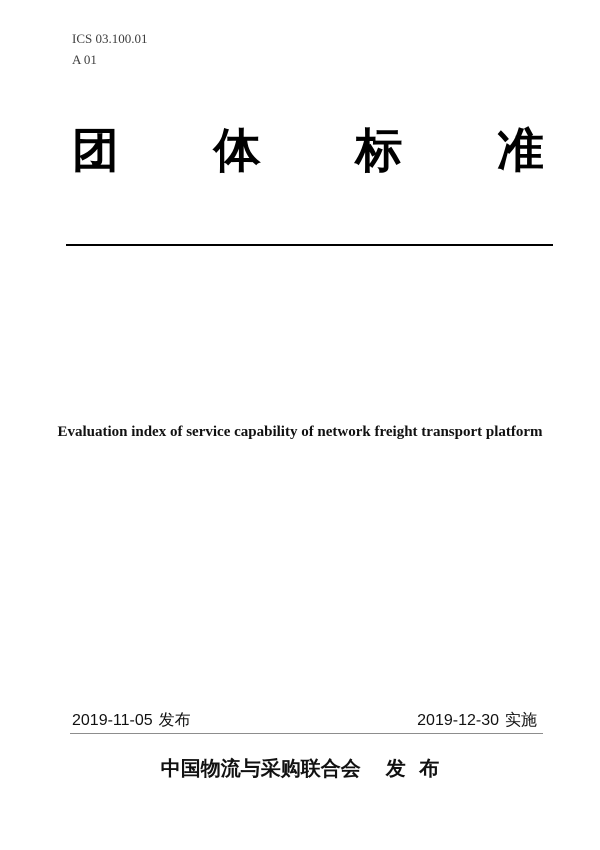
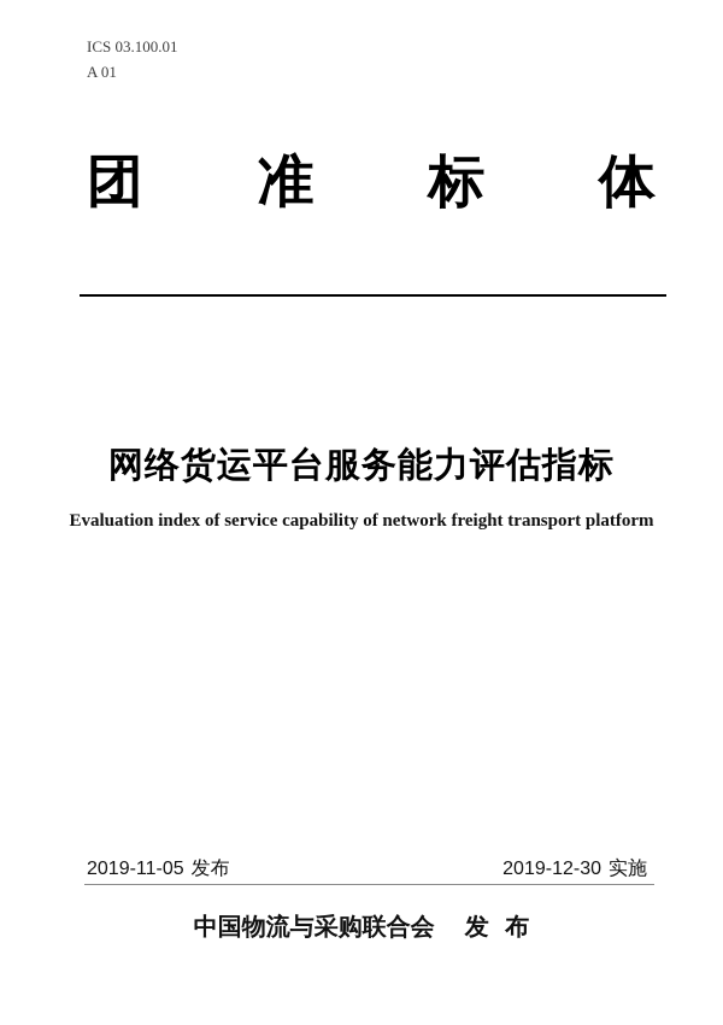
  ICS 03.100.01
  A 01
  团
- 体
+ 准
  标
- 准
+ 体
+ 网络货运平台服务能力评估指标
  Evaluation index of service capability of network freight transport platform
  2019-11-05 发布
  2019-12-30 实施
  中国物流与采购联合会 发 布
